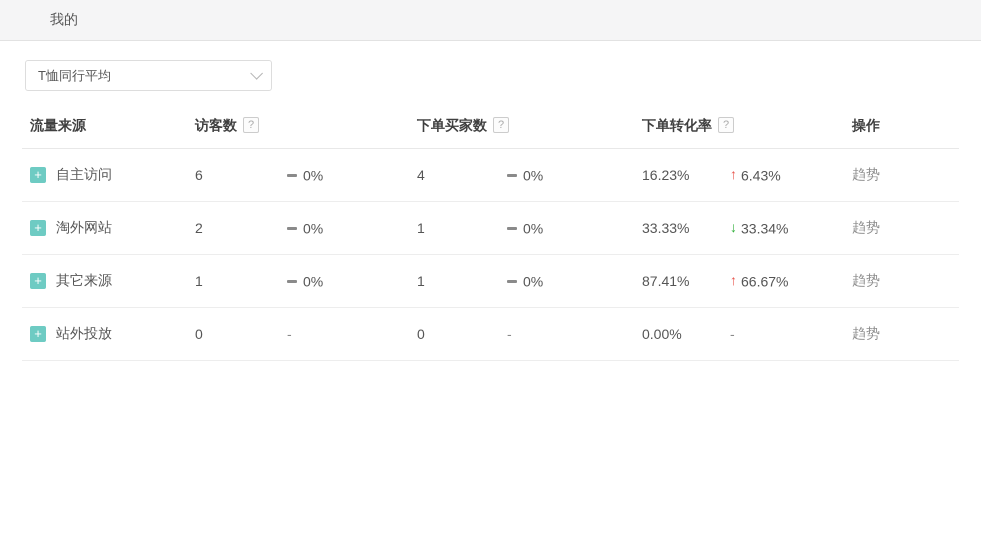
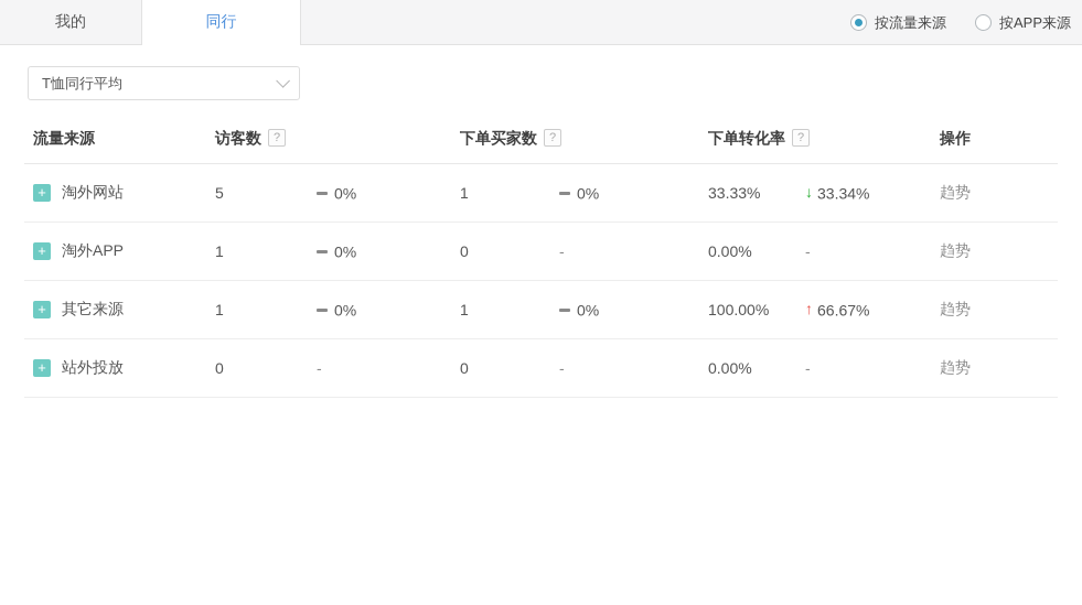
  我的
+ 同行
+ 按流量来源
+ 按APP来源
  T恤同行平均
  流量来源	访客数 ?		下单买家数 ?		下单转化率 ?		操作
- + 自主访问	6	0%	4	0%	16.23%	↑ 6.43%	趋势
- + 淘外网站	2	0%	1	0%	33.33%	↓ 33.34%	趋势
+ + 淘外网站	5	0%	1	0%	33.33%	↓ 33.34%	趋势
+ + 淘外APP	1	0%	0	-	0.00%	-	趋势
- + 其它来源	1	0%	1	0%	87.41%	↑ 66.67%	趋势
+ + 其它来源	1	0%	1	0%	100.00%	↑ 66.67%	趋势
  + 站外投放	0	-	0	-	0.00%	-	趋势
